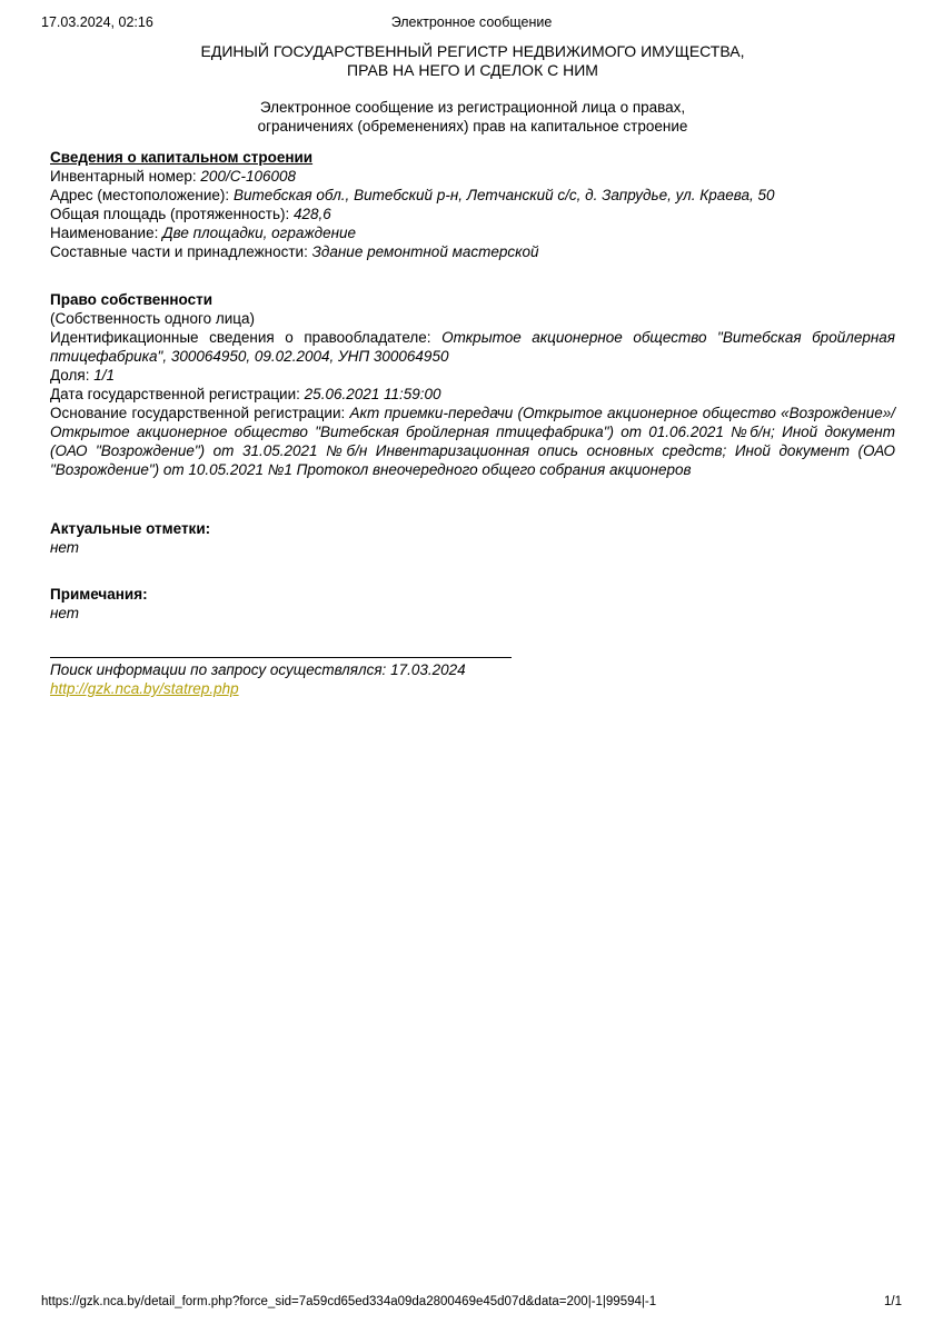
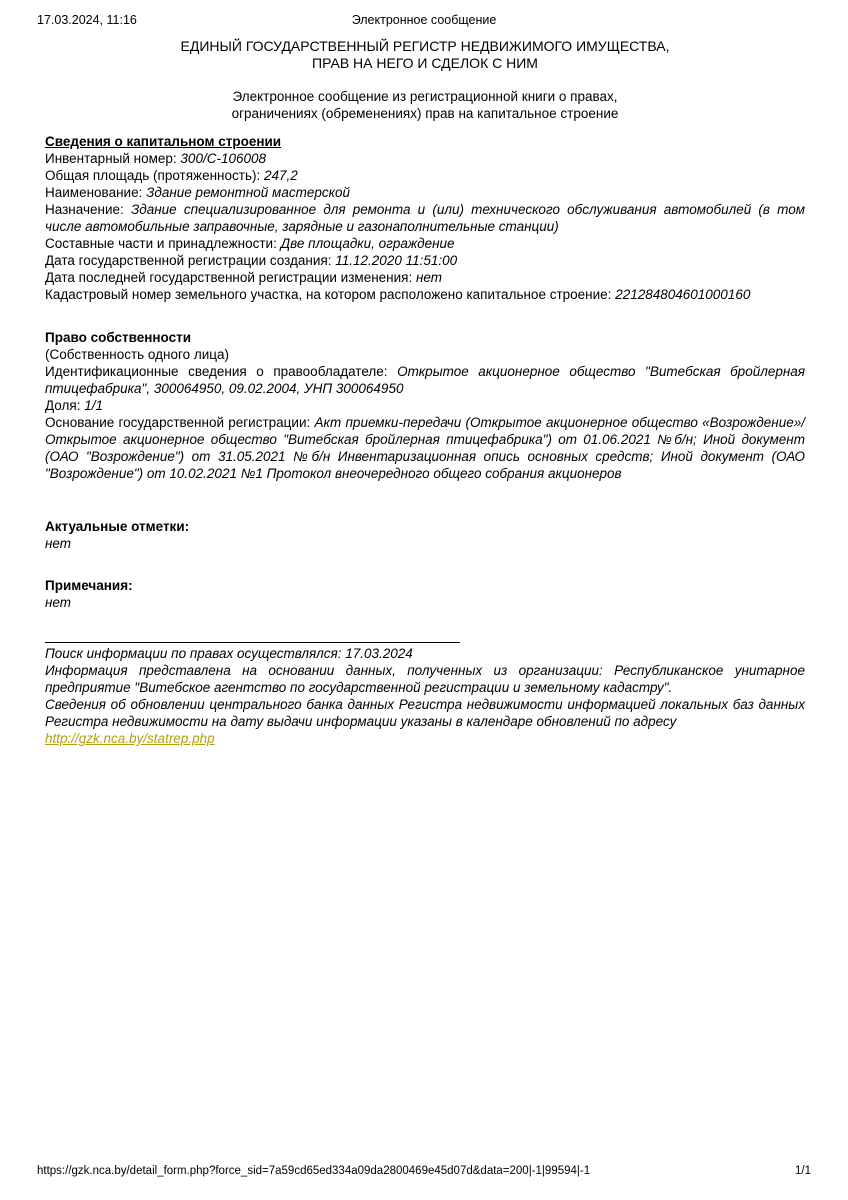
- 17.03.2024, 02:16
+ 17.03.2024, 11:16
  Электронное сообщение
  ЕДИНЫЙ ГОСУДАРСТВЕННЫЙ РЕГИСТР НЕДВИЖИМОГО ИМУЩЕСТВА,
  ПРАВ НА НЕГО И СДЕЛОК С НИМ
- Электронное сообщение из регистрационной лица о правах,
+ Электронное сообщение из регистрационной книги о правах,
  ограничениях (обременениях) прав на капитальное строение
  Сведения о капитальном строении
- Инвентарный номер: 200/С-106008
+ Инвентарный номер: 300/С-106008
- Адрес (местоположение): Витебская обл., Витебский р-н, Летчанский с/с, д. Запрудье, ул. Краева, 50
- Общая площадь (протяженность): 428,6
+ Общая площадь (протяженность): 247,2
- Наименование: Две площадки, ограждение
+ Наименование: Здание ремонтной мастерской
+ Назначение: Здание специализированное для ремонта и (или) технического обслуживания автомобилей (в том числе автомобильные заправочные, зарядные и газонаполнительные станции)
- Составные части и принадлежности: Здание ремонтной мастерской
+ Составные части и принадлежности: Две площадки, ограждение
+ Дата государственной регистрации создания: 11.12.2020 11:51:00
+ Дата последней государственной регистрации изменения: нет
+ Кадастровый номер земельного участка, на котором расположено капитальное строение: 221284804601000160
  Право собственности
  (Собственность одного лица)
  Идентификационные сведения о правообладателе: Открытое акционерное общество "Витебская бройлерная птицефабрика", 300064950, 09.02.2004, УНП 300064950
  Доля: 1/1
- Дата государственной регистрации: 25.06.2021 11:59:00
- Основание государственной регистрации: Акт приемки-передачи (Открытое акционерное общество «Возрождение»/Открытое акционерное общество "Витебская бройлерная птицефабрика") от 01.06.2021 №б/н; Иной документ (ОАО "Возрождение") от 31.05.2021 №б/н Инвентаризационная опись основных средств; Иной документ (ОАО "Возрождение") от 10.05.2021 №1 Протокол внеочередного общего собрания акционеров
+ Основание государственной регистрации: Акт приемки-передачи (Открытое акционерное общество «Возрождение»/Открытое акционерное общество "Витебская бройлерная птицефабрика") от 01.06.2021 №б/н; Иной документ (ОАО "Возрождение") от 31.05.2021 №б/н Инвентаризационная опись основных средств; Иной документ (ОАО "Возрождение") от 10.02.2021 №1 Протокол внеочередного общего собрания акционеров
  Актуальные отметки:
  нет
  Примечания:
  нет
- Поиск информации по запросу осуществлялся: 17.03.2024
+ Поиск информации по правах осуществлялся: 17.03.2024
+ Информация представлена на основании данных, полученных из организации: Республиканское унитарное предприятие "Витебское агентство по государственной регистрации и земельному кадастру".
+ Сведения об обновлении центрального банка данных Регистра недвижимости информацией локальных баз данных Регистра недвижимости на дату выдачи информации указаны в календаре обновлений по адресу
  http://gzk.nca.by/statrep.php
  https://gzk.nca.by/detail_form.php?force_sid=7a59cd65ed334a09da2800469e45d07d&data=200|-1|99594|-1
  1/1
